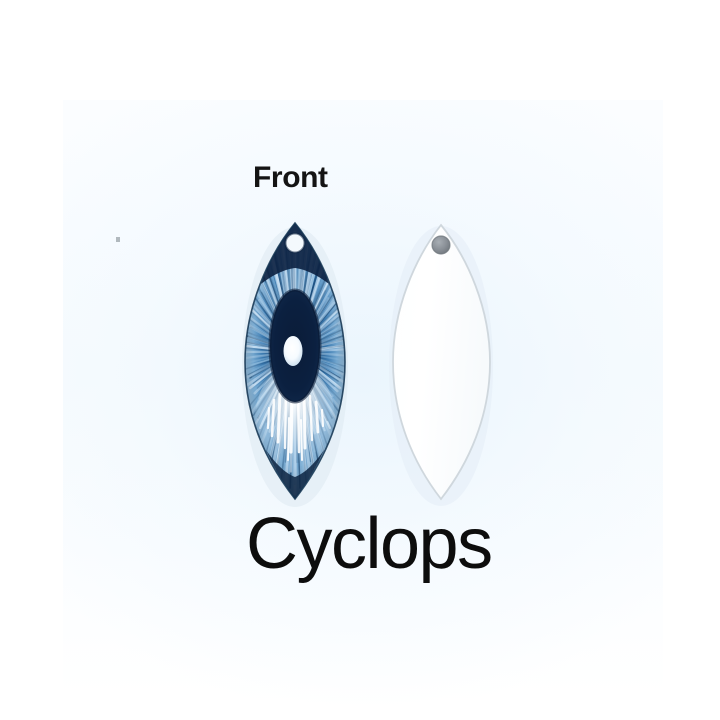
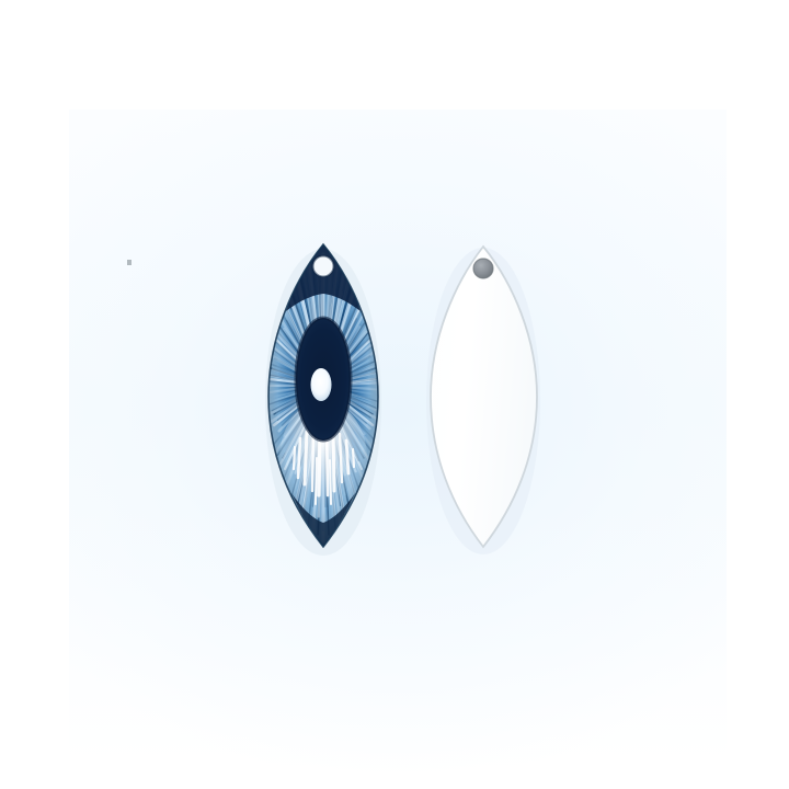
- Front
- Cyclops
